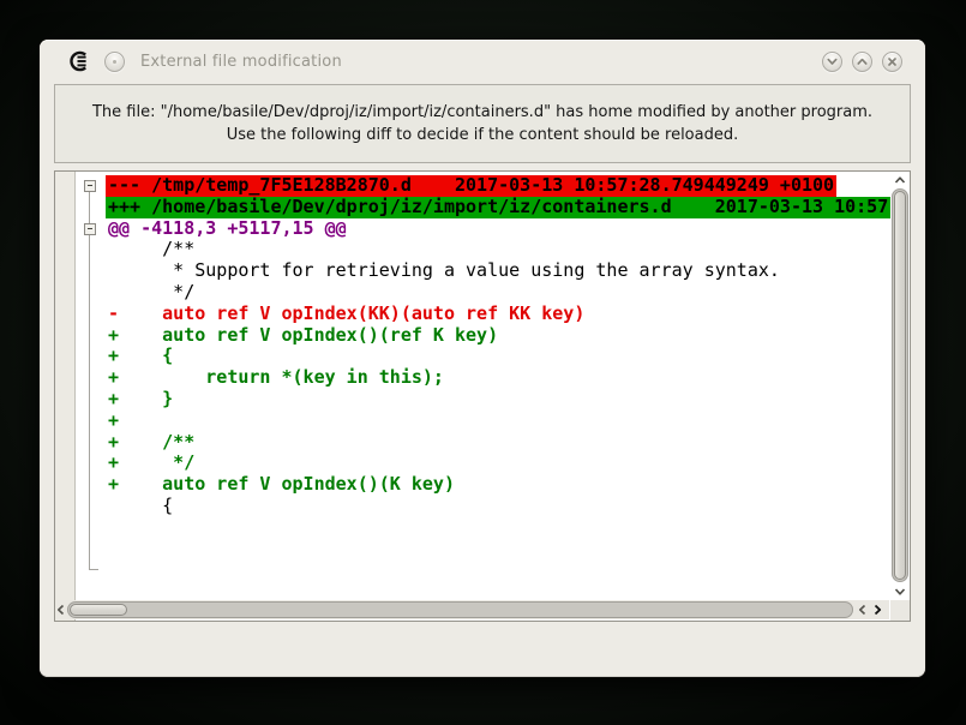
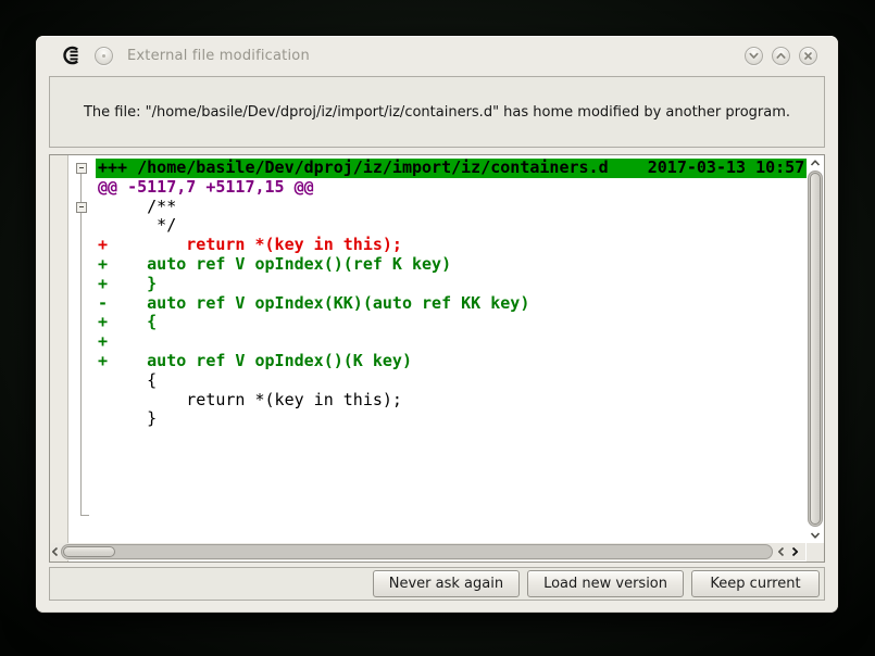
  External file modification
  The file: "/home/basile/Dev/dproj/iz/import/iz/containers.d" has home modified by another program.
- Use the following diff to decide if the content should be reloaded.
- --- /tmp/temp_7F5E128B2870.d 2017-03-13 10:57:28.749449249 +0100
  +++ /home/basile/Dev/dproj/iz/import/iz/containers.d 2017-03-13 10:57
- @@ -4118,3 +5117,15 @@
+ @@ -5117,7 +5117,15 @@
  /**
- * Support for retrieving a value using the array syntax.
  */
- - auto ref V opIndex(KK)(auto ref KK key)
+ + return *(key in this);
  + auto ref V opIndex()(ref K key)
- + {
+ + }
- + return *(key in this);
+ - auto ref V opIndex(KK)(auto ref KK key)
- + }
+ + {
  +
- + /**
- + */
  + auto ref V opIndex()(K key)
  {
+ return *(key in this);
+ }
+ Never ask again
+ Load new version
+ Keep current
